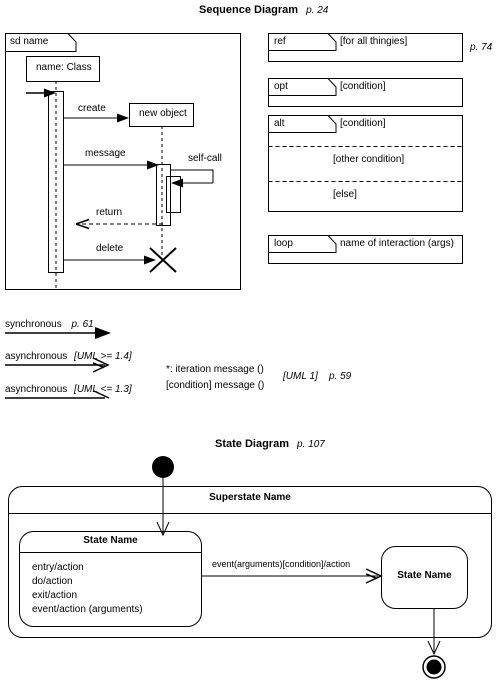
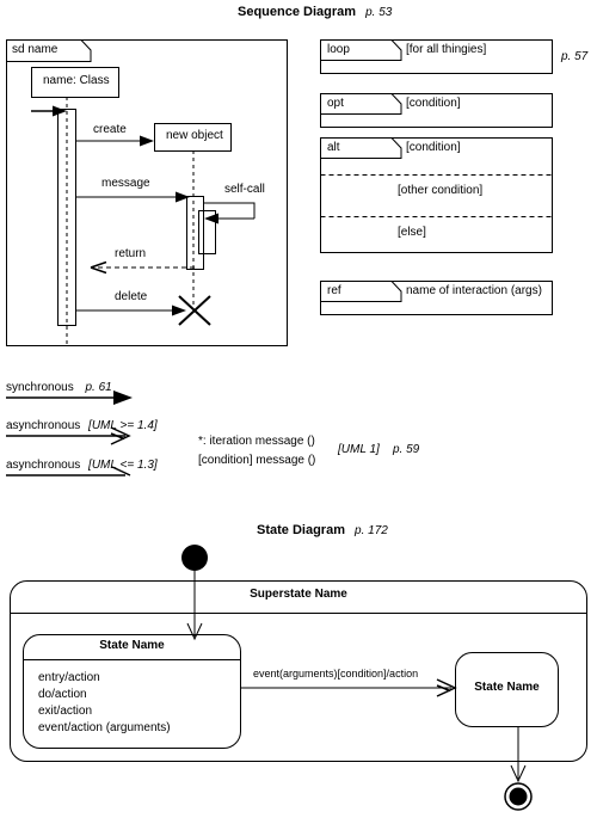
- Sequence Diagram p. 24
+ Sequence Diagram p. 53
  sd name
  name: Class
  new object
  create
  message
  self-call
  return
  delete
- ref
+ loop
  [for all thingies]
- p. 74
+ p. 57
  opt
  [condition]
  alt
  [condition]
  [other condition]
  [else]
- loop
+ ref
  name of interaction (args)
  synchronous p. 61
  asynchronous [UML >= 1.4]
  asynchronous [UML <= 1.3]
  *: iteration message ()
  [condition] message ()
  [UML 1]
  p. 59
- State Diagram p. 107
+ State Diagram p. 172
  Superstate Name
  State Name
  entry/action
  do/action
  exit/action
  event/action (arguments)
  State Name
  event(arguments)[condition]/action
